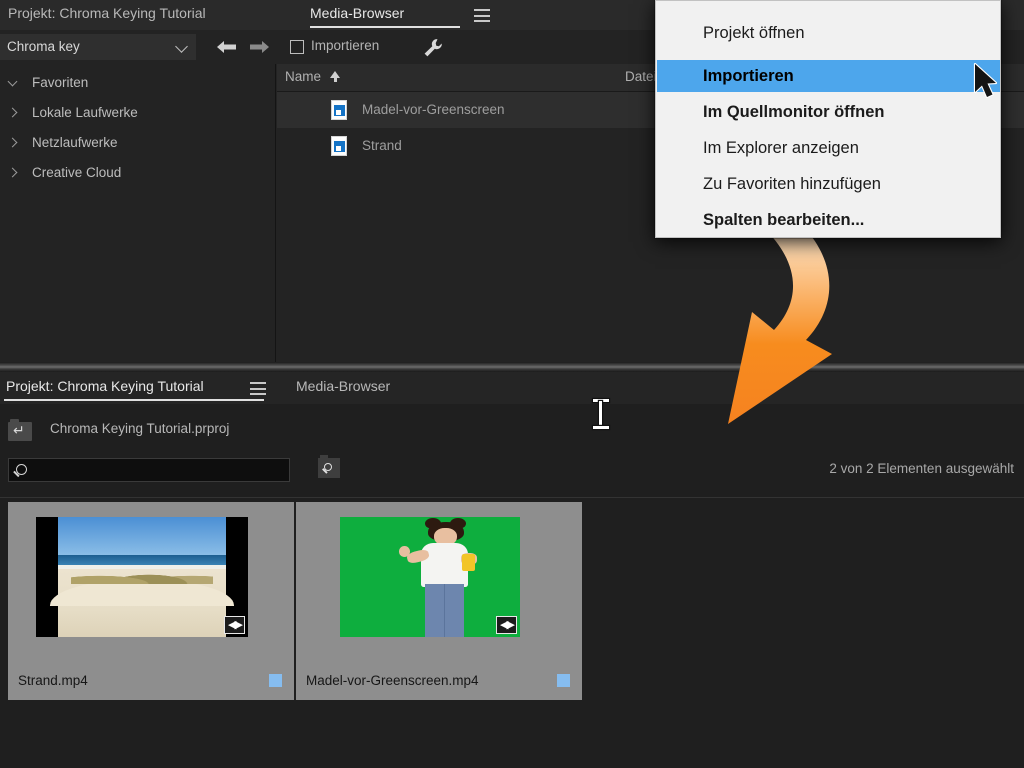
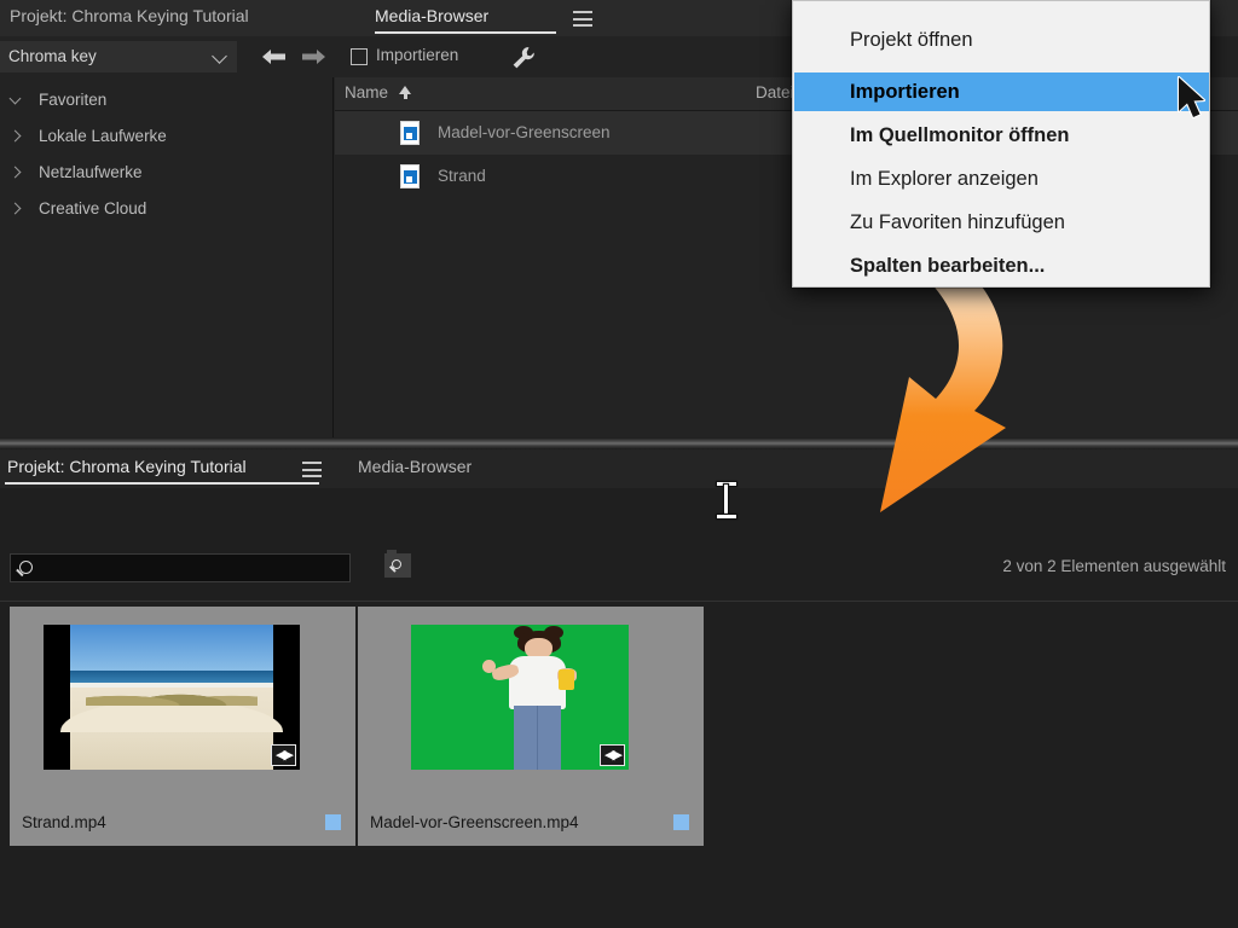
  Projekt: Chroma Keying Tutorial
  Media-Browser
  Chroma key
  Importieren
  Favoriten
  Lokale Laufwerke
  Netzlaufwerke
  Creative Cloud
  Name
  Madel-vor-Greenscreen
  Strand
  Projekt: Chroma Keying Tutorial
  Media-Browser
- Chroma Keying Tutorial.prproj
  2 von 2 Elementen ausgewählt
  ◀▶
  Strand.mp4
  ◀▶
  Madel-vor-Greenscreen.mp4
  Projekt öffnen
  Importieren
  Im Quellmonitor öffnen
  Im Explorer anzeigen
  Zu Favoriten hinzufügen
  Spalten bearbeiten...
